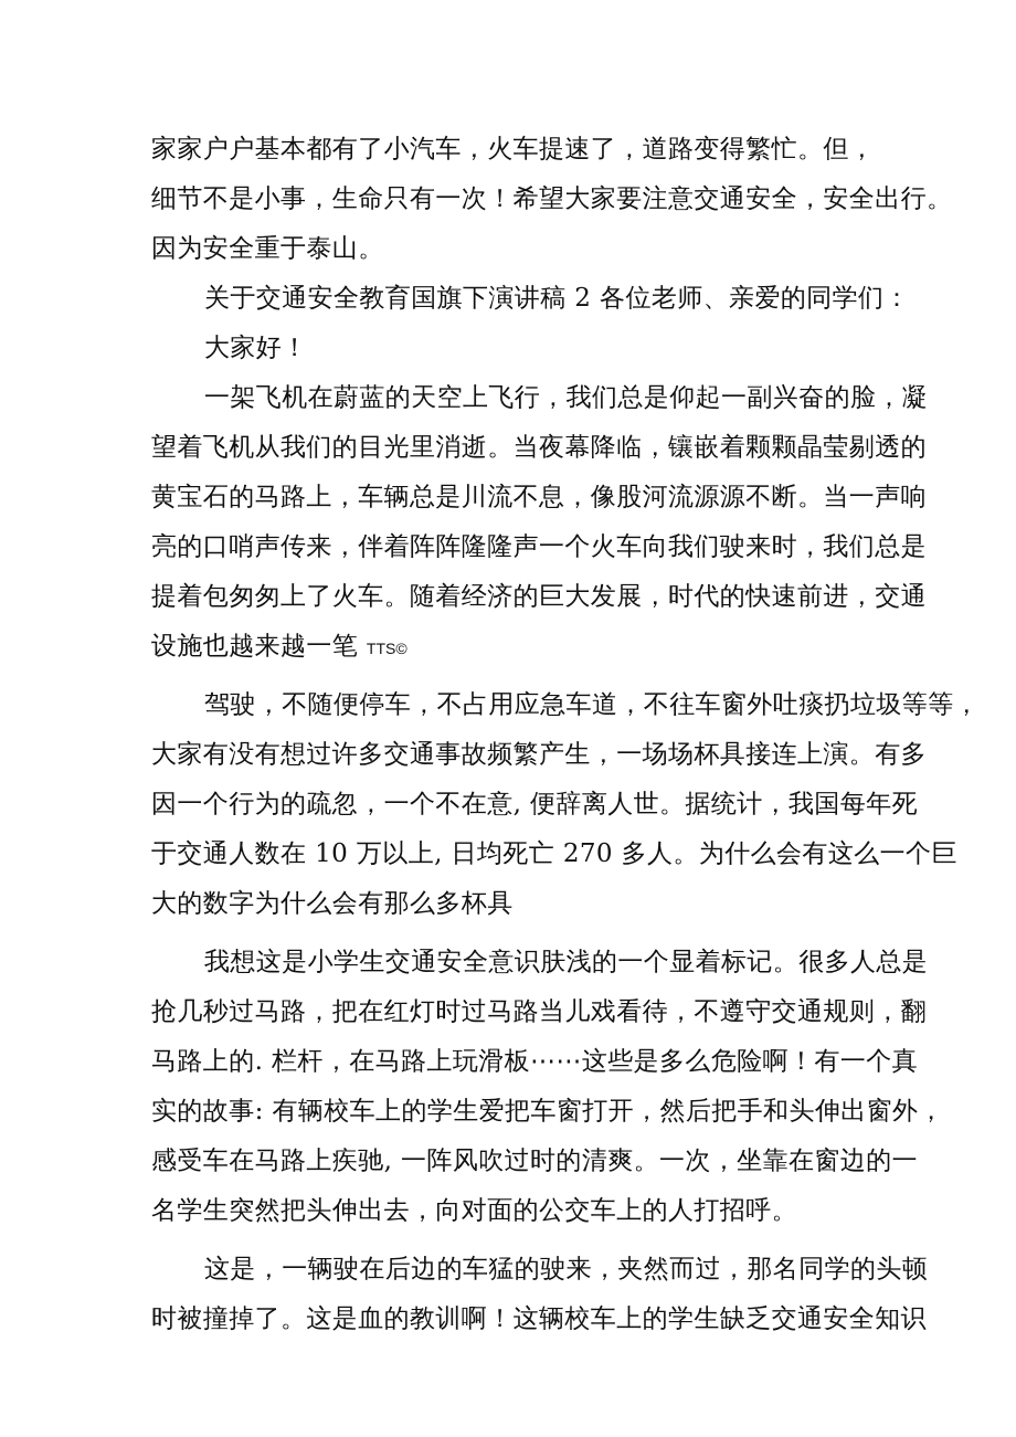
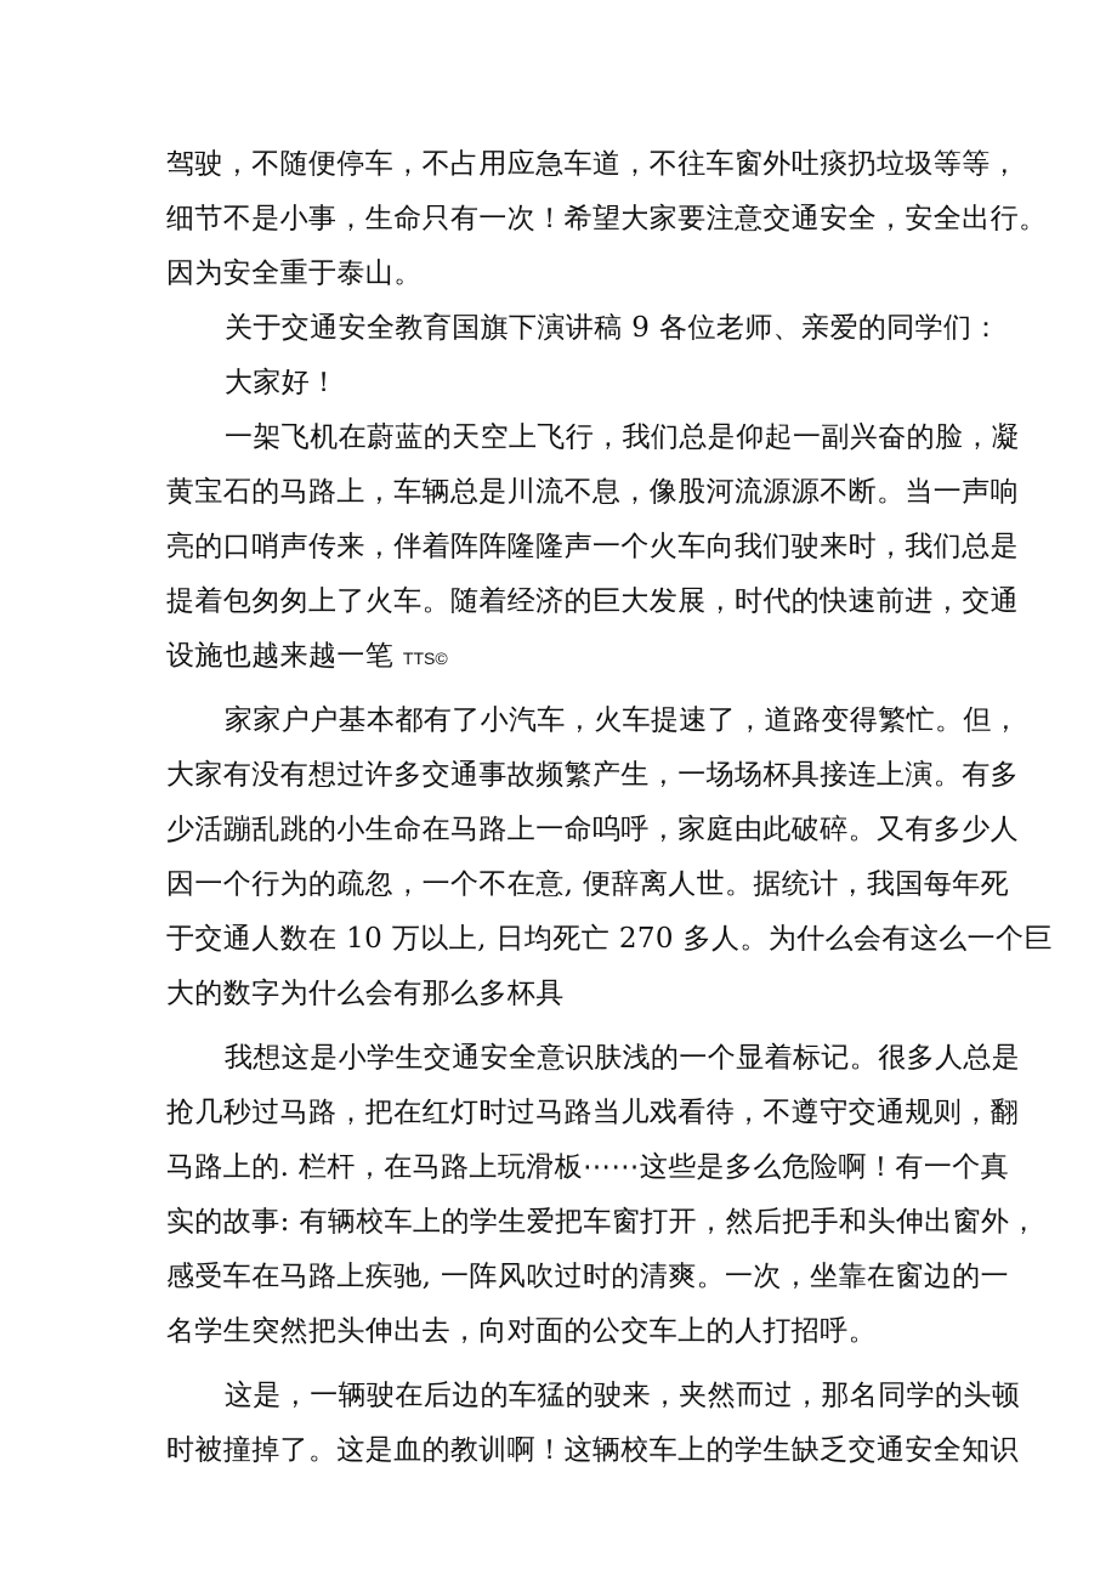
- 家家户户基本都有了小汽车，火车提速了，道路变得繁忙。但，
+ 驾驶，不随便停车，不占用应急车道，不往车窗外吐痰扔垃圾等等，
  细节不是小事，生命只有一次！希望大家要注意交通安全，安全出行。
  因为安全重于泰山。
- 关于交通安全教育国旗下演讲稿 2 各位老师、亲爱的同学们：
+ 关于交通安全教育国旗下演讲稿 9 各位老师、亲爱的同学们：
  大家好！
  一架飞机在蔚蓝的天空上飞行，我们总是仰起一副兴奋的脸，凝
- 望着飞机从我们的目光里消逝。当夜幕降临，镶嵌着颗颗晶莹剔透的
  黄宝石的马路上，车辆总是川流不息，像股河流源源不断。当一声响
  亮的口哨声传来，伴着阵阵隆隆声一个火车向我们驶来时，我们总是
  提着包匆匆上了火车。随着经济的巨大发展，时代的快速前进，交通
  设施也越来越一笔 TTS©
- 驾驶，不随便停车，不占用应急车道，不往车窗外吐痰扔垃圾等等，
+ 家家户户基本都有了小汽车，火车提速了，道路变得繁忙。但，
  大家有没有想过许多交通事故频繁产生，一场场杯具接连上演。有多
+ 少活蹦乱跳的小生命在马路上一命呜呼，家庭由此破碎。又有多少人
  因一个行为的疏忽，一个不在意, 便辞离人世。据统计，我国每年死
  于交通人数在 10 万以上, 日均死亡 270 多人。为什么会有这么一个巨
  大的数字为什么会有那么多杯具
  我想这是小学生交通安全意识肤浅的一个显着标记。很多人总是
  抢几秒过马路，把在红灯时过马路当儿戏看待，不遵守交通规则，翻
  马路上的. 栏杆，在马路上玩滑板⋯⋯这些是多么危险啊！有一个真
  实的故事: 有辆校车上的学生爱把车窗打开，然后把手和头伸出窗外，
  感受车在马路上疾驰, 一阵风吹过时的清爽。一次，坐靠在窗边的一
  名学生突然把头伸出去，向对面的公交车上的人打招呼。
  这是，一辆驶在后边的车猛的驶来，夹然而过，那名同学的头顿
  时被撞掉了。这是血的教训啊！这辆校车上的学生缺乏交通安全知识
